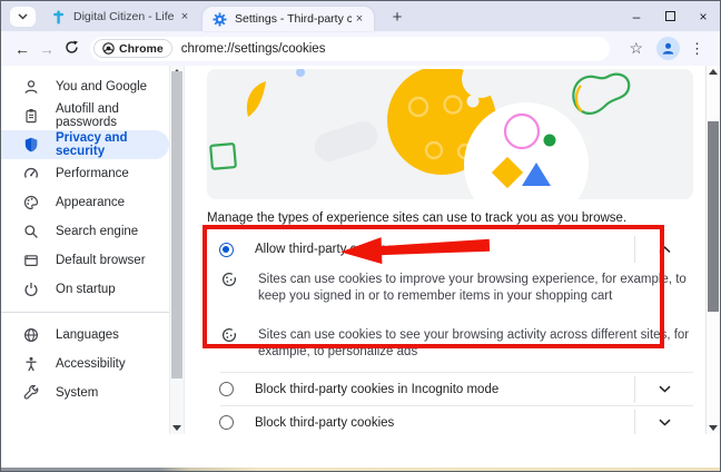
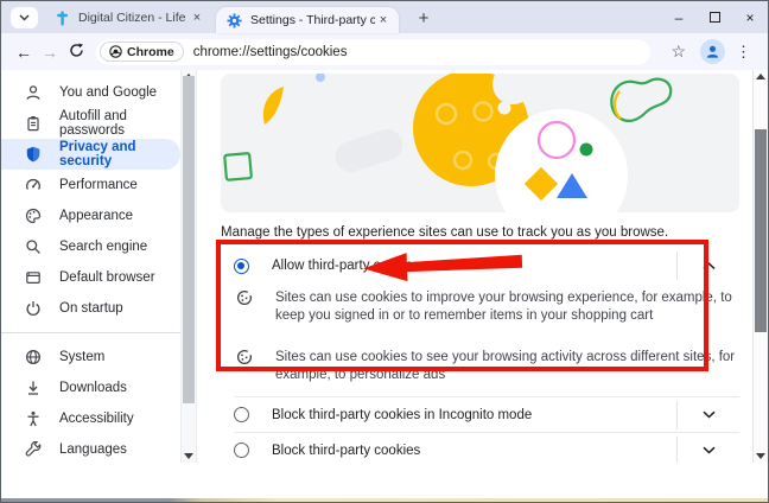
  ×
  Settings - Third-party c
  ×
  +
  –
  ×
  ←
  →
  Chrome
  chrome://settings/cookies
  ☆
  ⋮
  You and Google
  Autofill and passwords
  Privacy and security
  Performance
  Appearance
  Search engine
  Default browser
  On startup
- Languages
+ System
+ Downloads
  Accessibility
- System
+ Languages
  Manage the types of experience sites can use to track you as you browse.
  Sites can use cookies to improve your browsing experience, for example, to keep you signed in or to remember items in your shopping cart
  Sites can use cookies to see your browsing activity across different sites, for example, to personalize ads
  Block third-party cookies in Incognito mode
  Block third-party cookies
